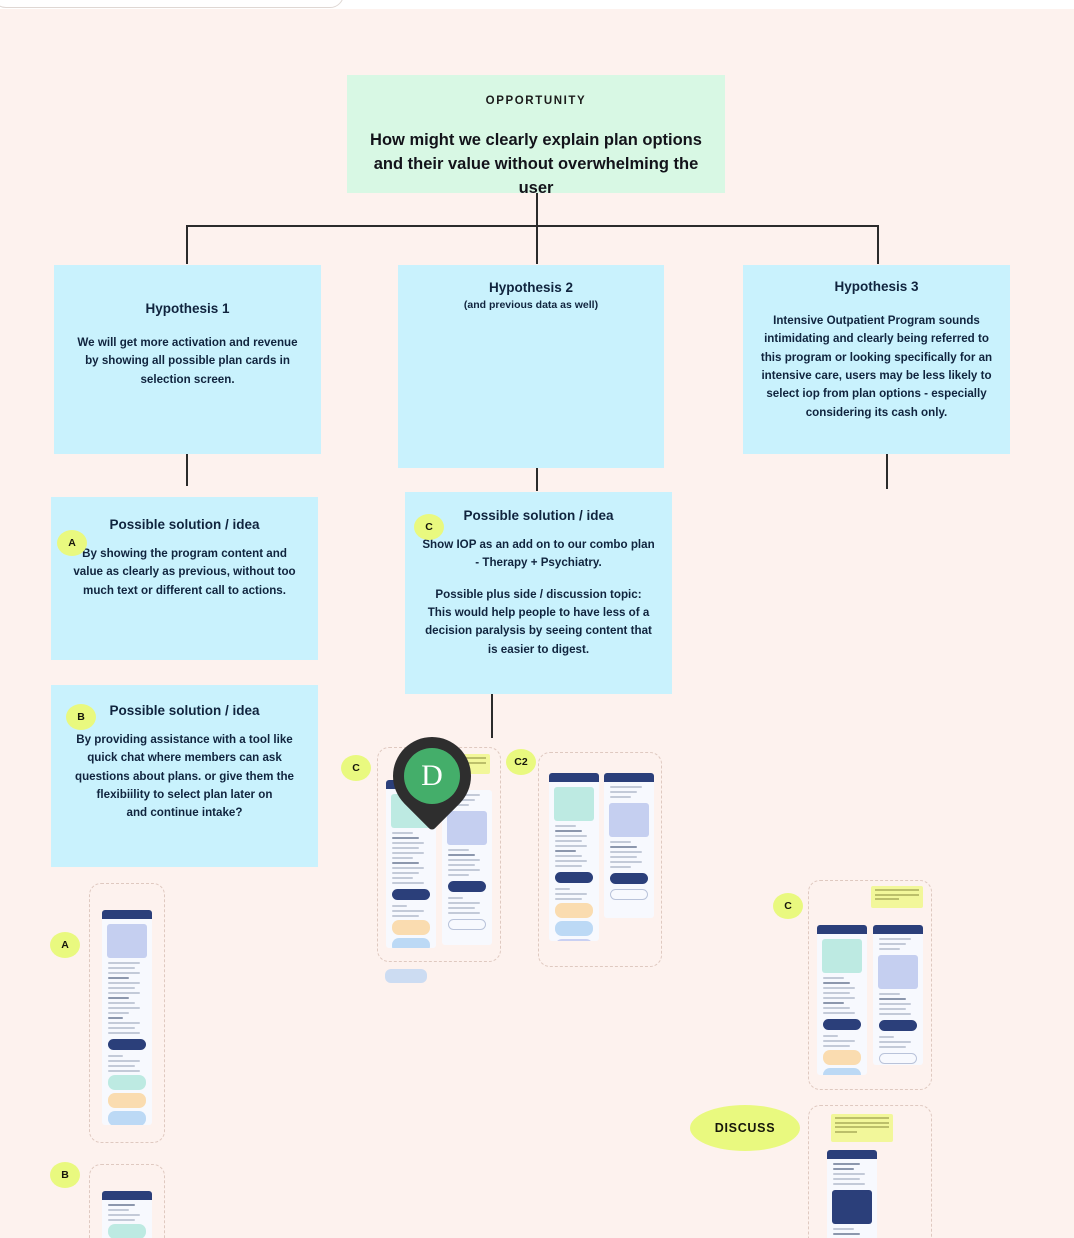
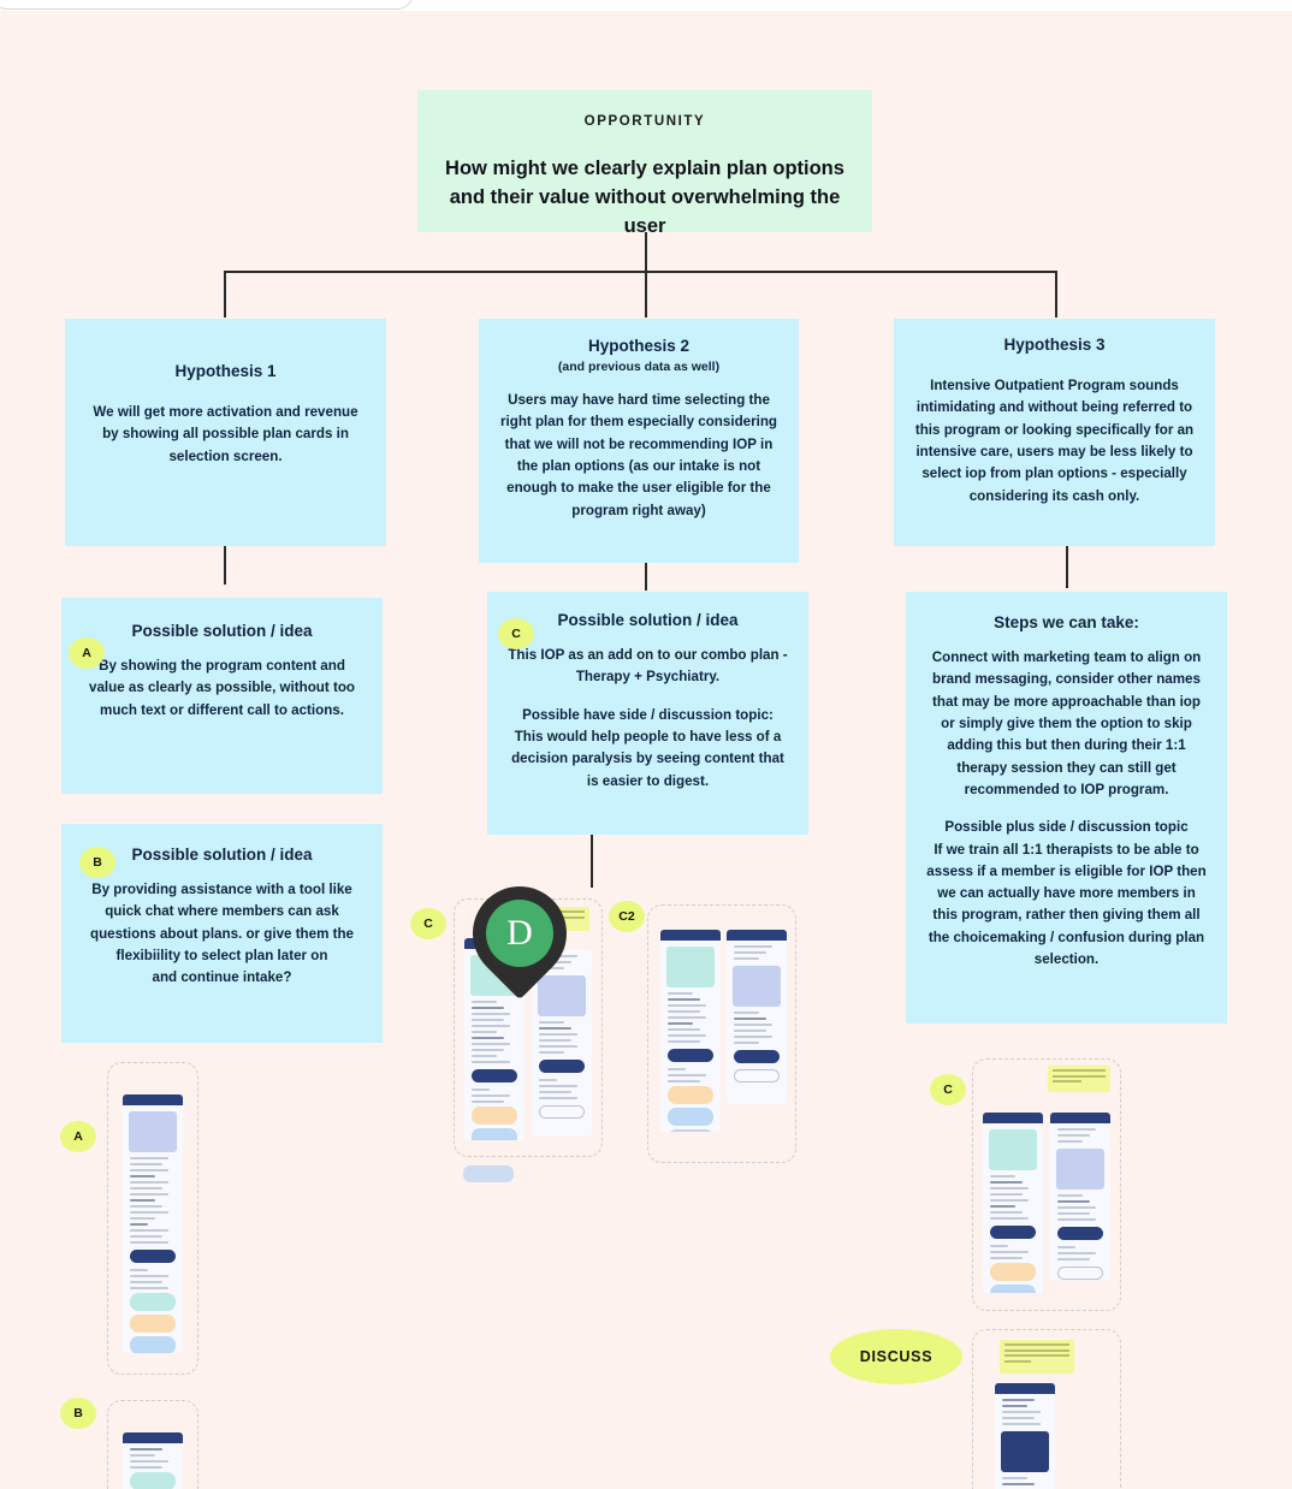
  OPPORTUNITY
  How might we clearly explain plan options and their value without overwhelming the user
  Hypothesis 1
  We will get more activation and revenue by showing all possible plan cards in selection screen.
  Hypothesis 2
  (and previous data as well)
+ Users may have hard time selecting the right plan for them especially considering that we will not be recommending IOP in the plan options (as our intake is not enough to make the user eligible for the program right away)
  Hypothesis 3
- Intensive Outpatient Program sounds intimidating and clearly being referred to this program or looking specifically for an intensive care, users may be less likely to select iop from plan options - especially considering its cash only.
+ Intensive Outpatient Program sounds intimidating and without being referred to this program or looking specifically for an intensive care, users may be less likely to select iop from plan options - especially considering its cash only.
  Possible solution / idea
- By showing the program content and value as clearly as previous, without too much text or different call to actions.
+ By showing the program content and value as clearly as possible, without too much text or different call to actions.
  A
  Possible solution / idea
  By providing assistance with a tool like quick chat where members can ask questions about plans. or give them the flexibiility to select plan later on
  and continue intake?
  B
  Possible solution / idea
- Show IOP as an add on to our combo plan - Therapy + Psychiatry.
+ This IOP as an add on to our combo plan - Therapy + Psychiatry.
- Possible plus side / discussion topic:
+ Possible have side / discussion topic:
  This would help people to have less of a decision paralysis by seeing content that is easier to digest.
  C
+ Steps we can take:
+ Connect with marketing team to align on brand messaging, consider other names that may be more approachable than iop or simply give them the option to skip adding this but then during their 1:1 therapy session they can still get recommended to IOP program.
+ Possible plus side / discussion topic
+ If we train all 1:1 therapists to be able to assess if a member is eligible for IOP then we can actually have more members in this program, rather then giving them all the choicemaking / confusion during plan selection.
  C
  C2
  D
  A
  B
  C
  DISCUSS
